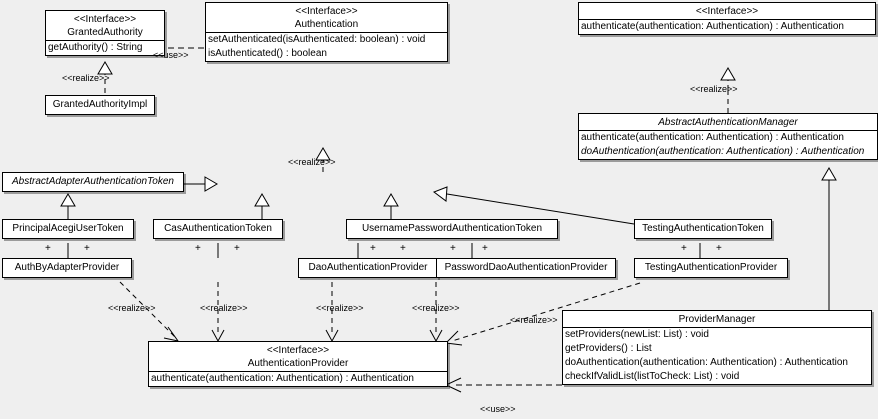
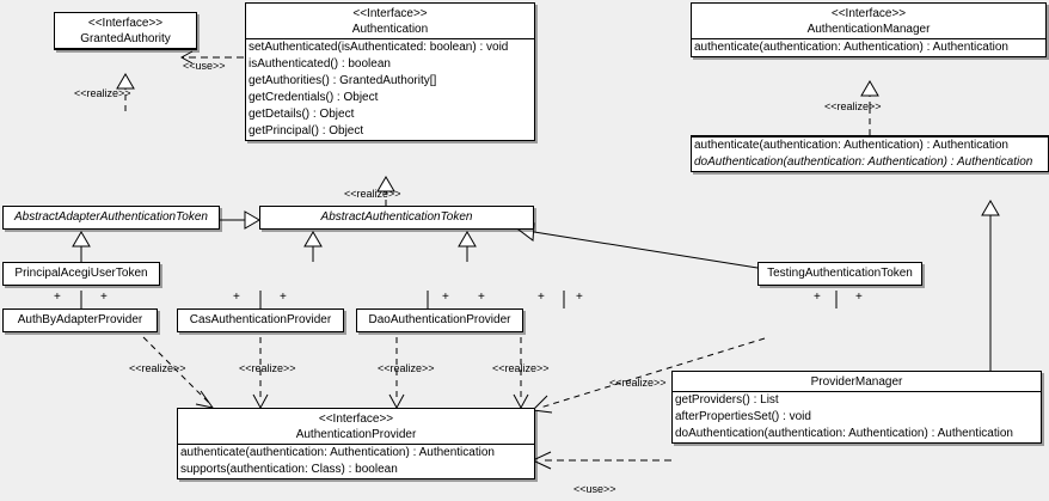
  <<Interface>>
  GrantedAuthority
- getAuthority() : String
- GrantedAuthorityImpl
  <<Interface>>
  Authentication
  setAuthenticated(isAuthenticated: boolean) : void
  isAuthenticated() : boolean
+ getAuthorities() : GrantedAuthority[]
+ getCredentials() : Object
+ getDetails() : Object
+ getPrincipal() : Object
  <<Interface>>
+ AuthenticationManager
  authenticate(authentication: Authentication) : Authentication
- AbstractAuthenticationManager
  authenticate(authentication: Authentication) : Authentication
  doAuthentication(authentication: Authentication) : Authentication
  AbstractAdapterAuthenticationToken
+ AbstractAuthenticationToken
  PrincipalAcegiUserToken
- CasAuthenticationToken
- UsernamePasswordAuthenticationToken
  TestingAuthenticationToken
  AuthByAdapterProvider
+ CasAuthenticationProvider
  DaoAuthenticationProvider
- PasswordDaoAuthenticationProvider
- TestingAuthenticationProvider
  <<Interface>>
  AuthenticationProvider
  authenticate(authentication: Authentication) : Authentication
+ supports(authentication: Class) : boolean
  ProviderManager
- setProviders(newList: List) : void
  getProviders() : List
+ afterPropertiesSet() : void
  doAuthentication(authentication: Authentication) : Authentication
- checkIfValidList(listToCheck: List) : void
  <<use>>
  <<realize>>
  <<realize>>
  <<realize>>
  <<realize>>
  <<realize>>
  <<realize>>
  <<realize>>
  <<realize>>
  <<use>>
  +
  +
  +
  +
  +
  +
  +
  +
  +
  +
